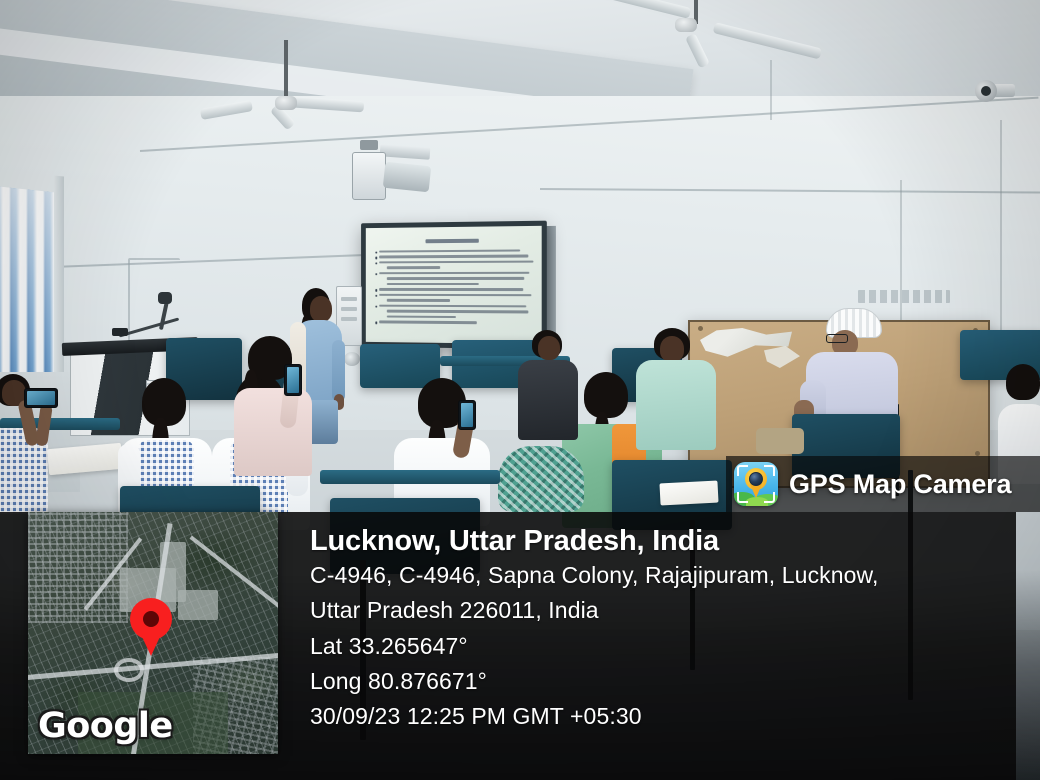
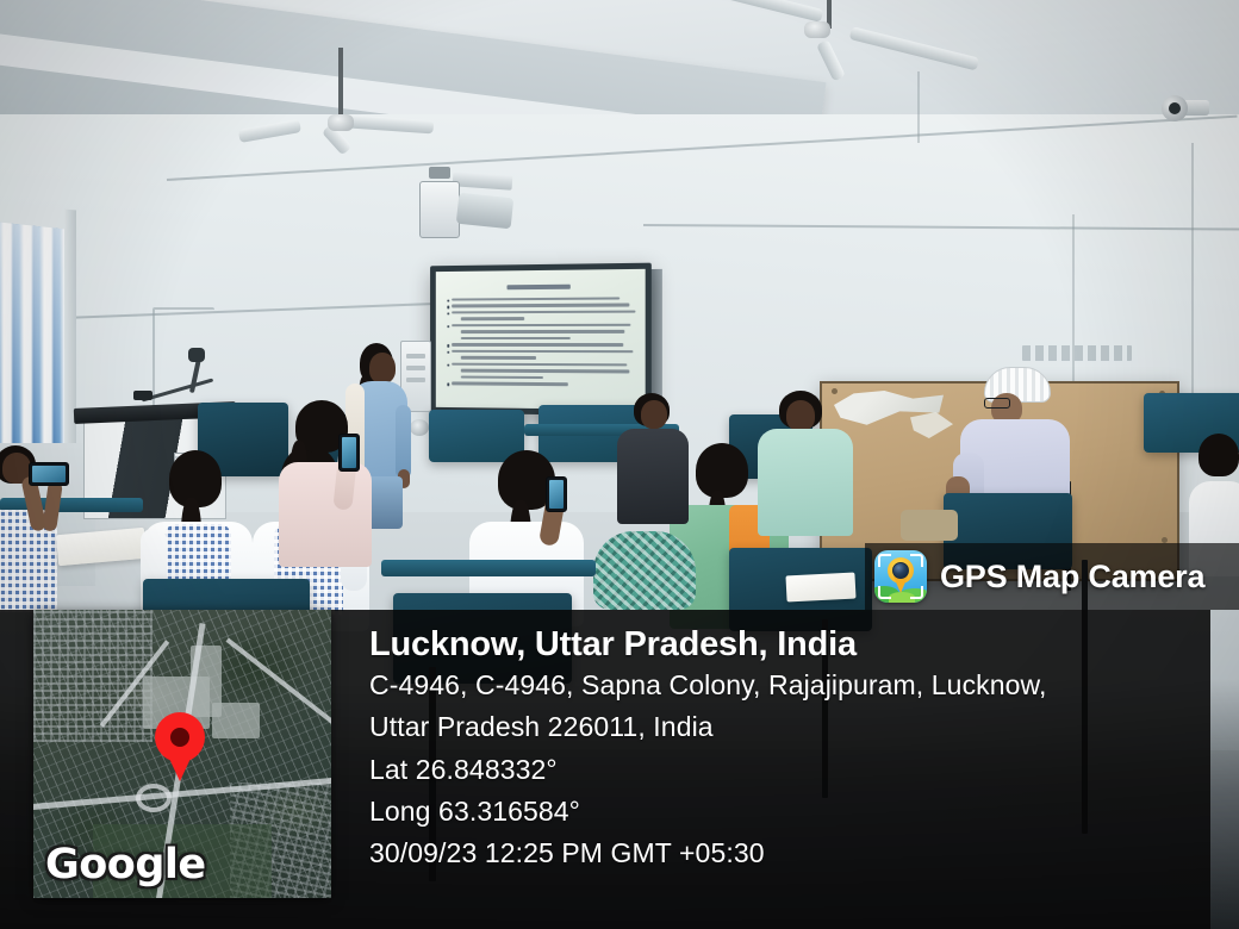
  GPS Map Camera
  Google
  Lucknow, Uttar Pradesh, India
  C-4946, C-4946, Sapna Colony, Rajajipuram, Lucknow,
  Uttar Pradesh 226011, India
- Lat 33.265647°
+ Lat 26.848332°
- Long 80.876671°
+ Long 63.316584°
  30/09/23 12:25 PM GMT +05:30
